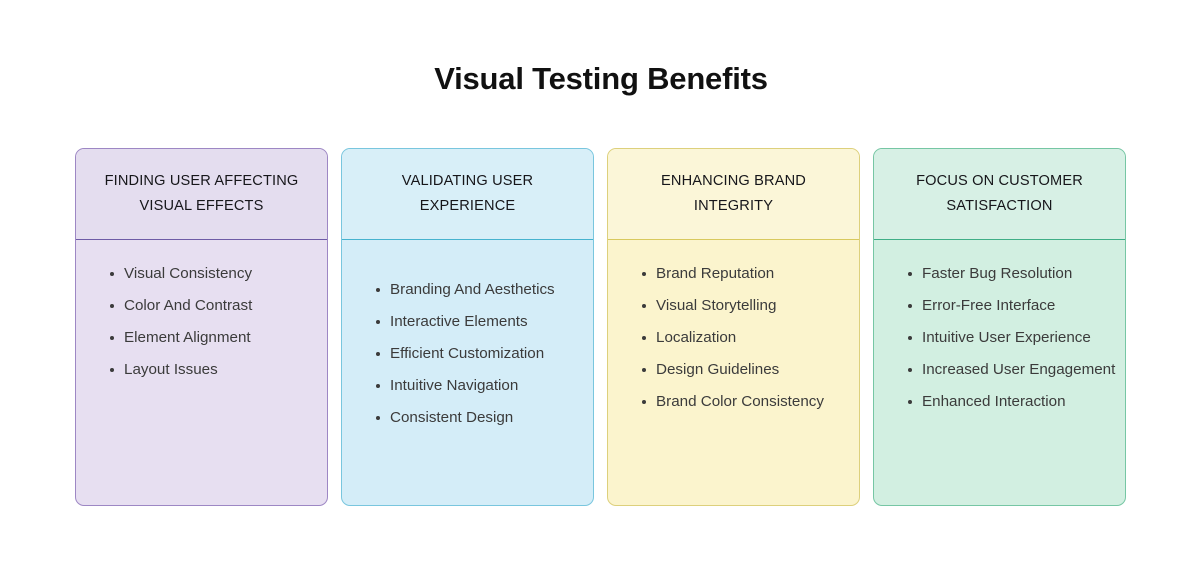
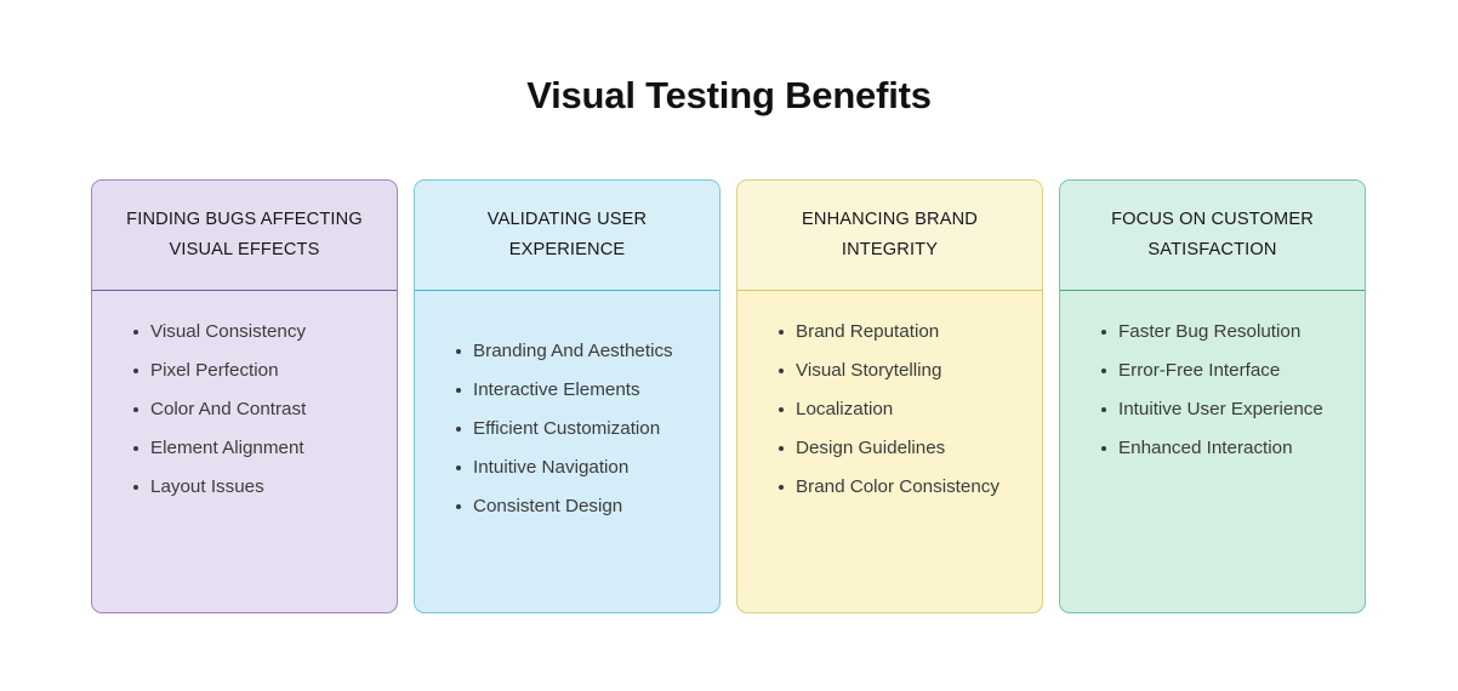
  Visual Testing Benefits
- FINDING USER AFFECTING VISUAL EFFECTS
+ FINDING BUGS AFFECTING VISUAL EFFECTS
  Visual Consistency
+ Pixel Perfection
  Color And Contrast
  Element Alignment
  Layout Issues
  VALIDATING USER EXPERIENCE
  Branding And Aesthetics
  Interactive Elements
  Efficient Customization
  Intuitive Navigation
  Consistent Design
  ENHANCING BRAND INTEGRITY
  Brand Reputation
  Visual Storytelling
  Localization
  Design Guidelines
  Brand Color Consistency
  FOCUS ON CUSTOMER SATISFACTION
  Faster Bug Resolution
  Error-Free Interface
  Intuitive User Experience
- Increased User Engagement
  Enhanced Interaction
